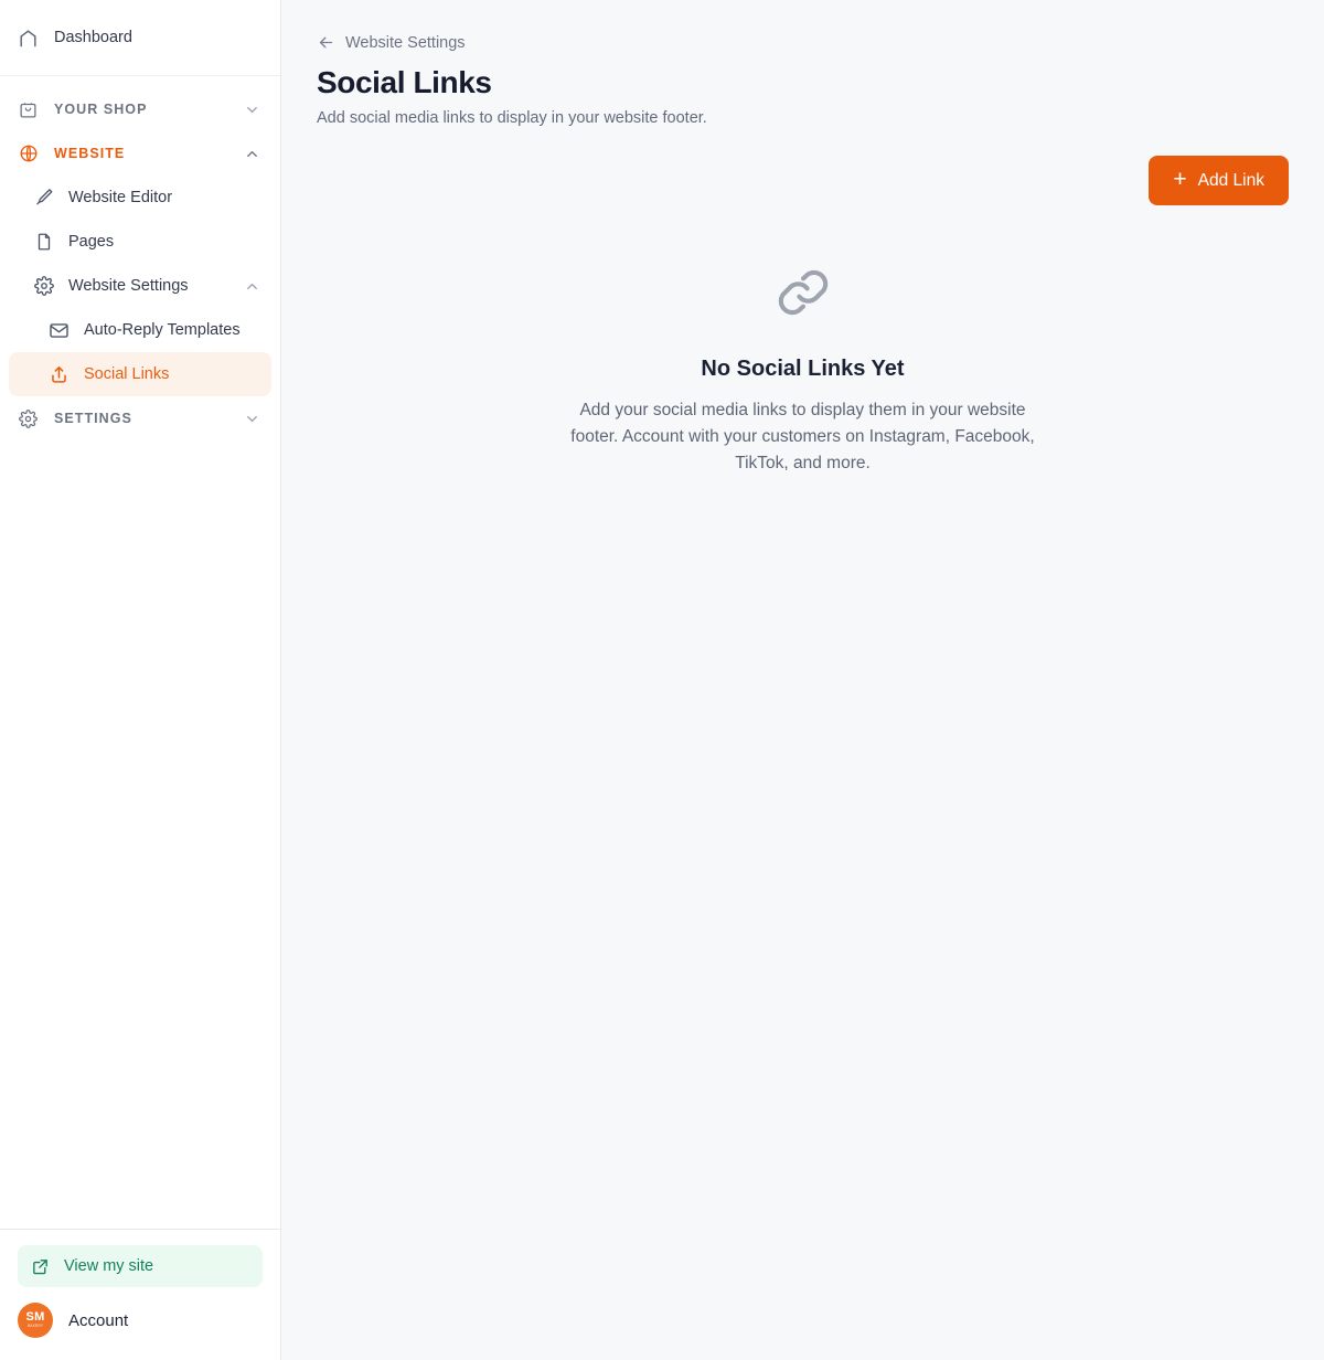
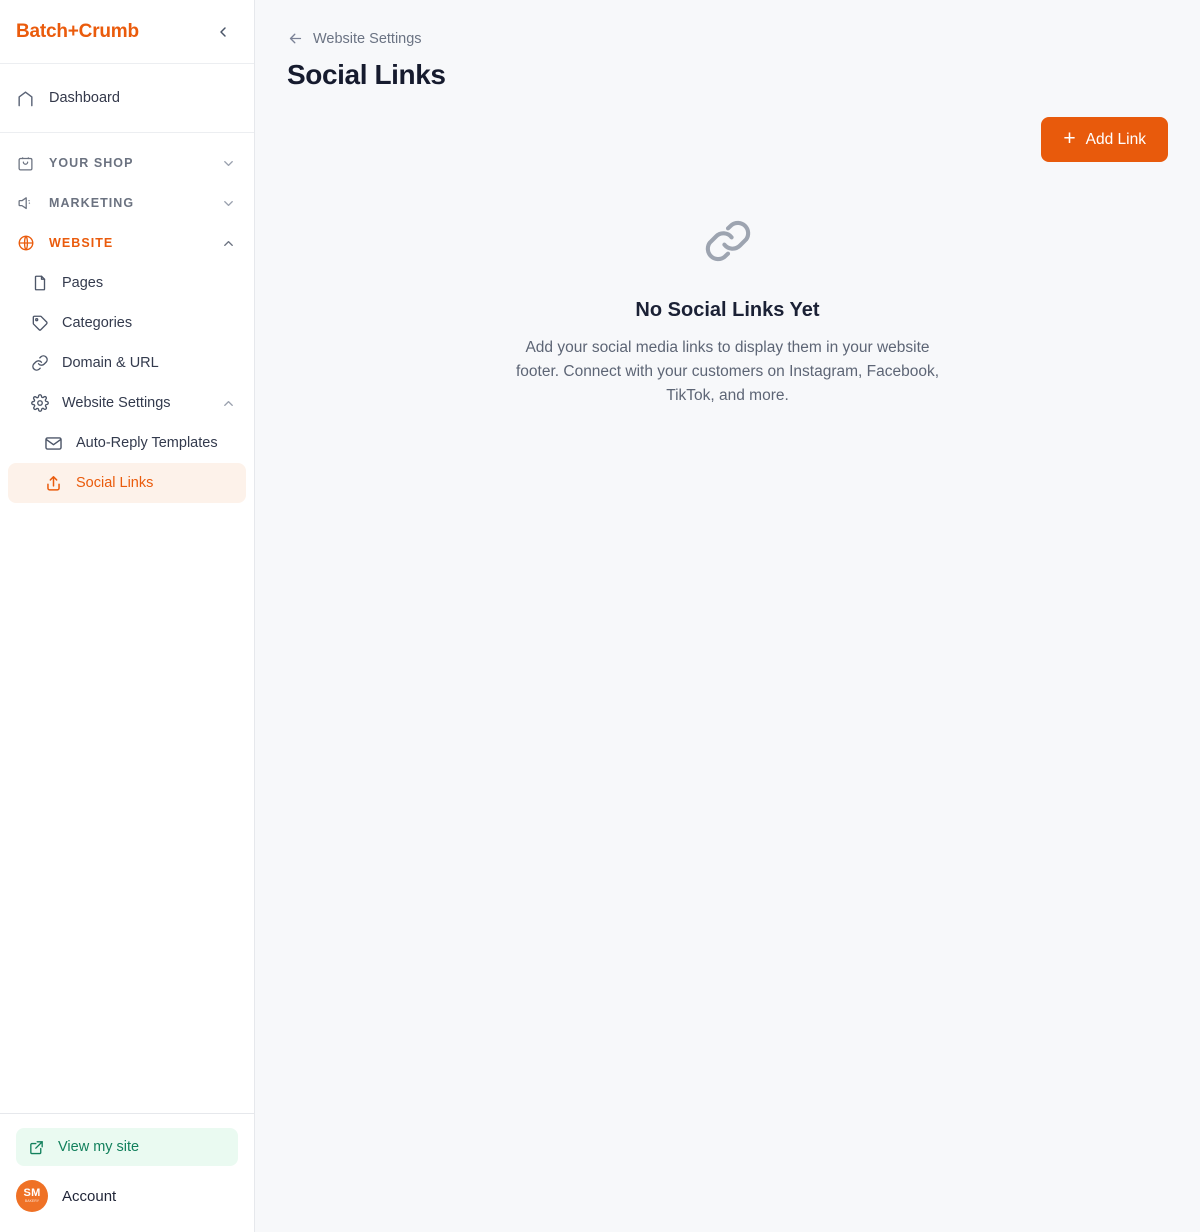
+ Batch+Crumb
  Dashboard
  YOUR SHOP
+ MARKETING
  WEBSITE
- Website Editor
  Pages
+ Categories
+ Domain & URL
  Website Settings
  Auto-Reply Templates
  Social Links
- SETTINGS
  View my site
  SM
  Account
  Website Settings
  Social Links
- Add social media links to display in your website footer.
  +
  Add Link
  No Social Links Yet
- Add your social media links to display them in your website footer. Account with your customers on Instagram, Facebook, TikTok, and more.
+ Add your social media links to display them in your website footer. Connect with your customers on Instagram, Facebook, TikTok, and more.
